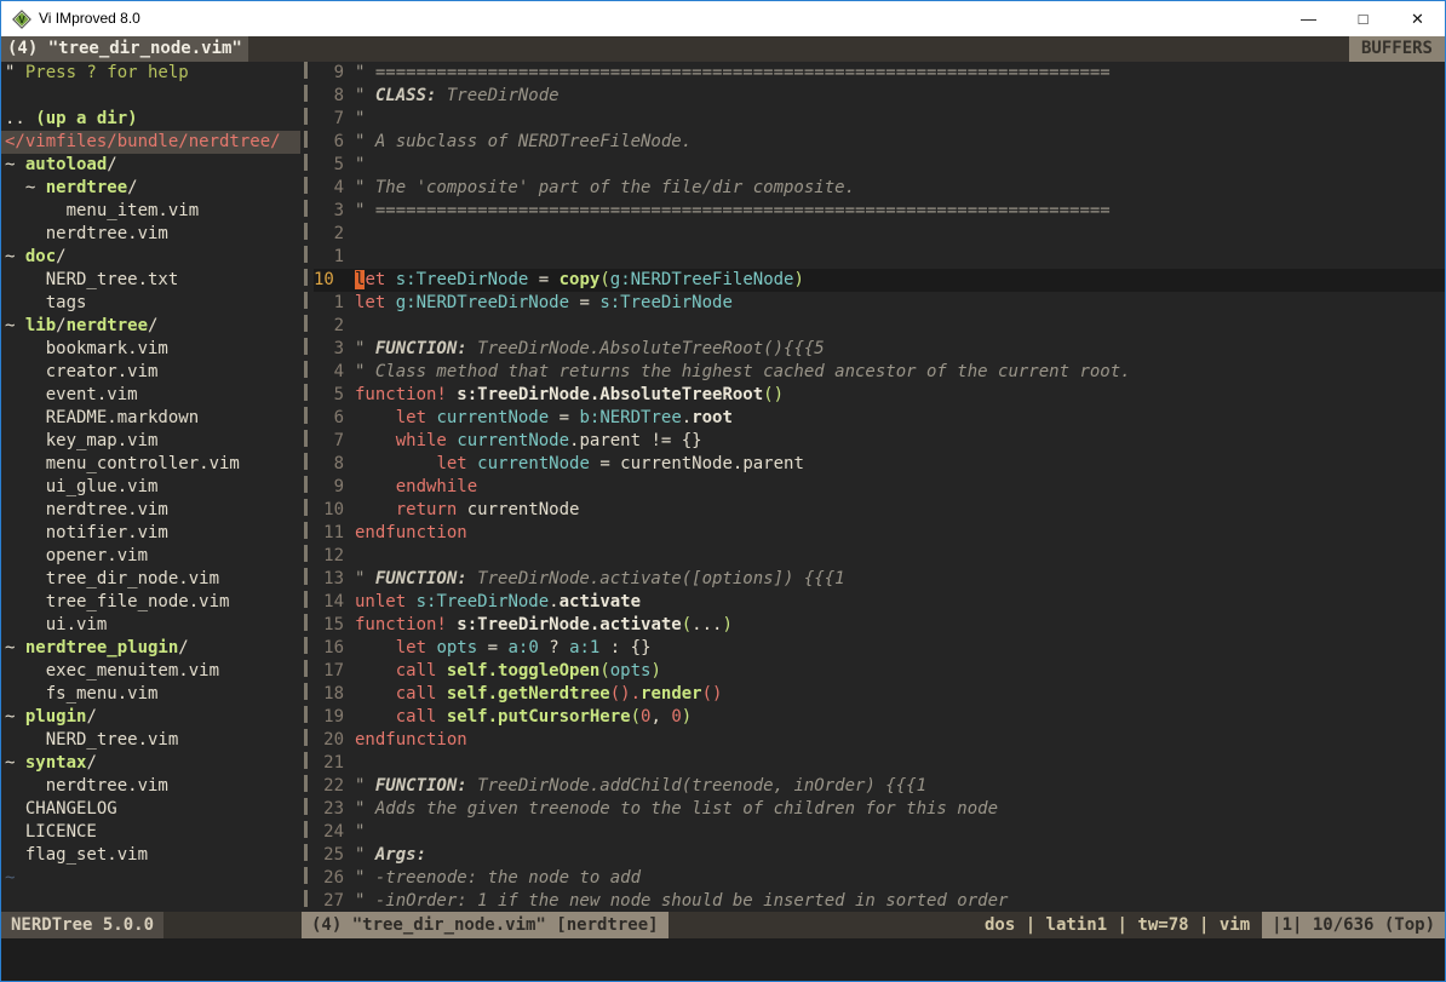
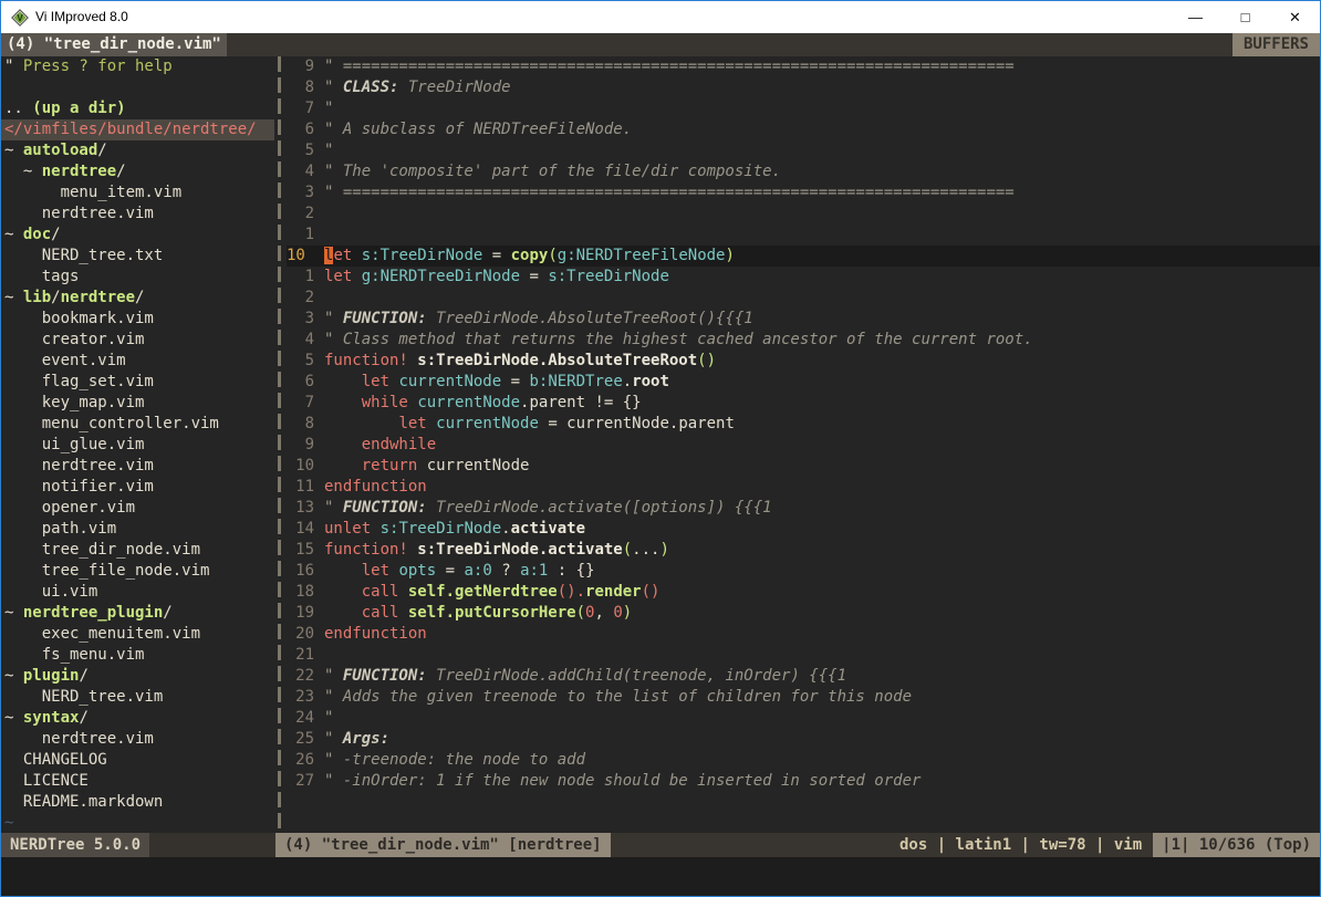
  V
  Vi IMproved 8.0
  —
  □
  ✕
  (4) "tree_dir_node.vim"
  BUFFERS
  " Press ? for help
  .. (up a dir)
  </vimfiles/bundle/nerdtree/
  ~ autoload/
  ~ nerdtree/
  menu_item.vim
  nerdtree.vim
  ~ doc/
  NERD_tree.txt
  tags
  ~ lib/nerdtree/
  bookmark.vim
  creator.vim
  event.vim
- README.markdown
+ flag_set.vim
  key_map.vim
  menu_controller.vim
  ui_glue.vim
  nerdtree.vim
  notifier.vim
  opener.vim
+ path.vim
  tree_dir_node.vim
  tree_file_node.vim
  ui.vim
  ~ nerdtree_plugin/
  exec_menuitem.vim
  fs_menu.vim
  ~ plugin/
  NERD_tree.vim
  ~ syntax/
  nerdtree.vim
  CHANGELOG
  LICENCE
- flag_set.vim
+ README.markdown
  ~
  9 " ========================================================================
  8 " CLASS: TreeDirNode
  7 "
  6 " A subclass of NERDTreeFileNode.
  5 "
  4 " The 'composite' part of the file/dir composite.
  3 " ========================================================================
  2
  1
  10 let s:TreeDirNode = copy(g:NERDTreeFileNode)
  1 let g:NERDTreeDirNode = s:TreeDirNode
  2
- 3 " FUNCTION: TreeDirNode.AbsoluteTreeRoot(){{{5
+ 3 " FUNCTION: TreeDirNode.AbsoluteTreeRoot(){{{1
  4 " Class method that returns the highest cached ancestor of the current root.
  5 function! s:TreeDirNode.AbsoluteTreeRoot()
  6 let currentNode = b:NERDTree.root
  7 while currentNode.parent != {}
  8 let currentNode = currentNode.parent
  9 endwhile
  10 return currentNode
  11 endfunction
- 12
  13 " FUNCTION: TreeDirNode.activate([options]) {{{1
  14 unlet s:TreeDirNode.activate
  15 function! s:TreeDirNode.activate(...)
  16 let opts = a:0 ? a:1 : {}
- 17 call self.toggleOpen(opts)
  18 call self.getNerdtree().render()
  19 call self.putCursorHere(0, 0)
  20 endfunction
  21
  22 " FUNCTION: TreeDirNode.addChild(treenode, inOrder) {{{1
  23 " Adds the given treenode to the list of children for this node
  24 "
  25 " Args:
  26 " -treenode: the node to add
  27 " -inOrder: 1 if the new node should be inserted in sorted order
  NERDTree 5.0.0
  (4) "tree_dir_node.vim" [nerdtree]
  dos | latin1 | tw=78 | vim
  |1| 10/636 (Top)
